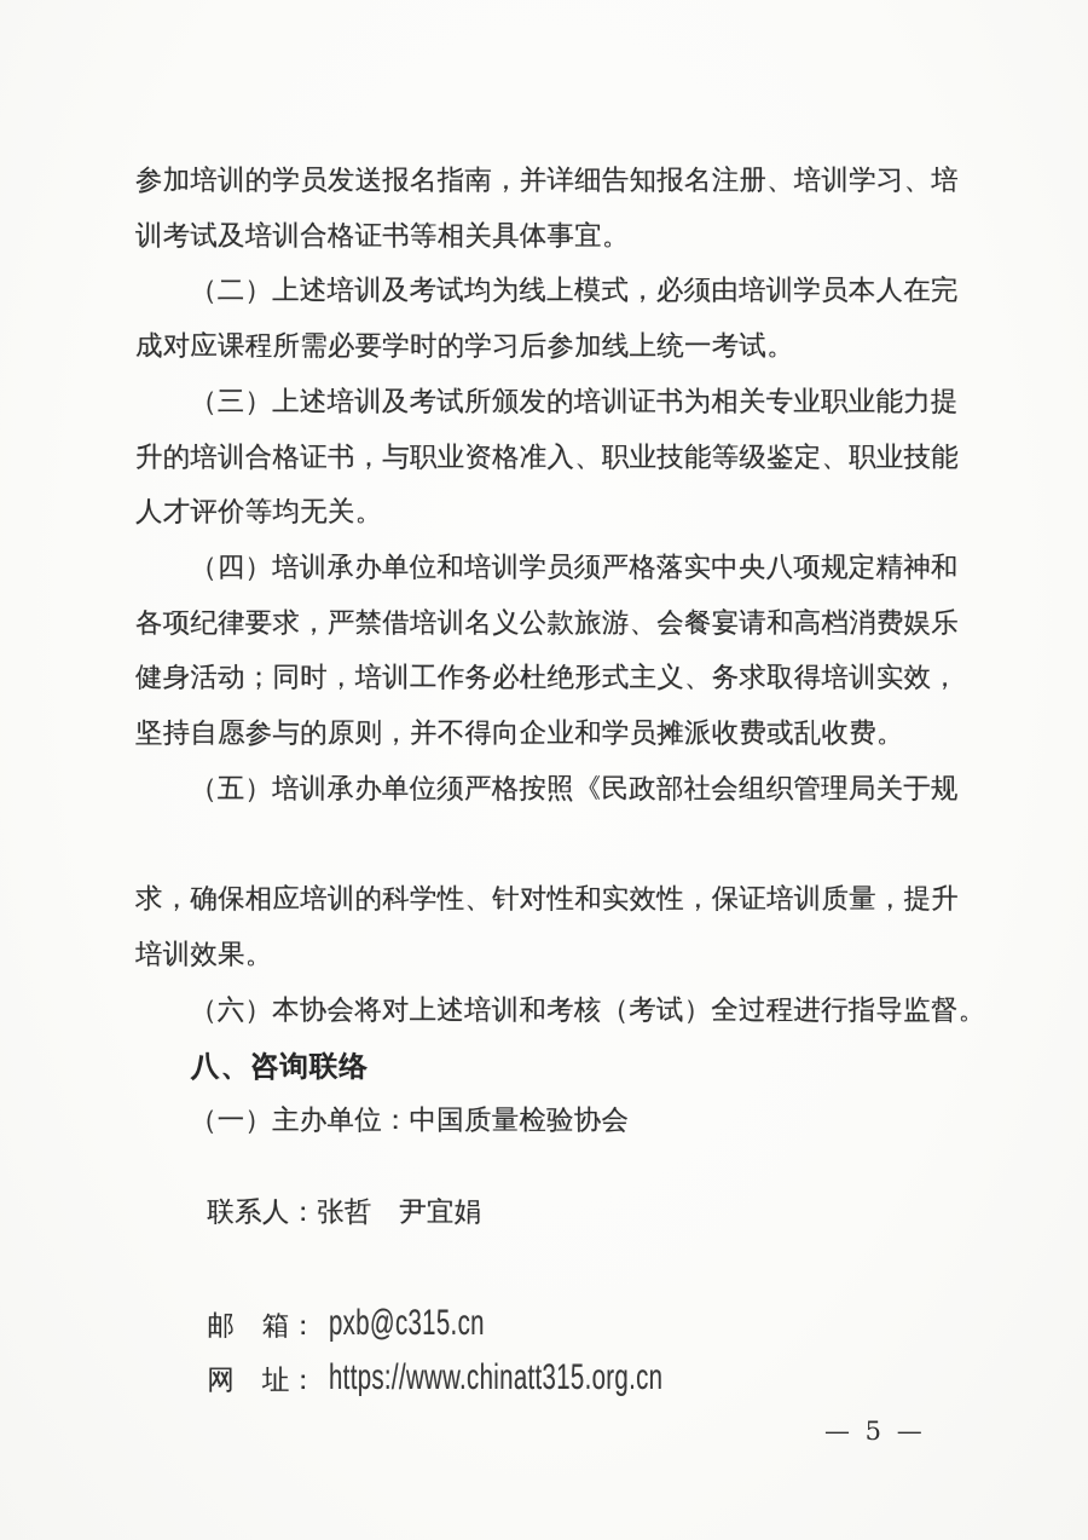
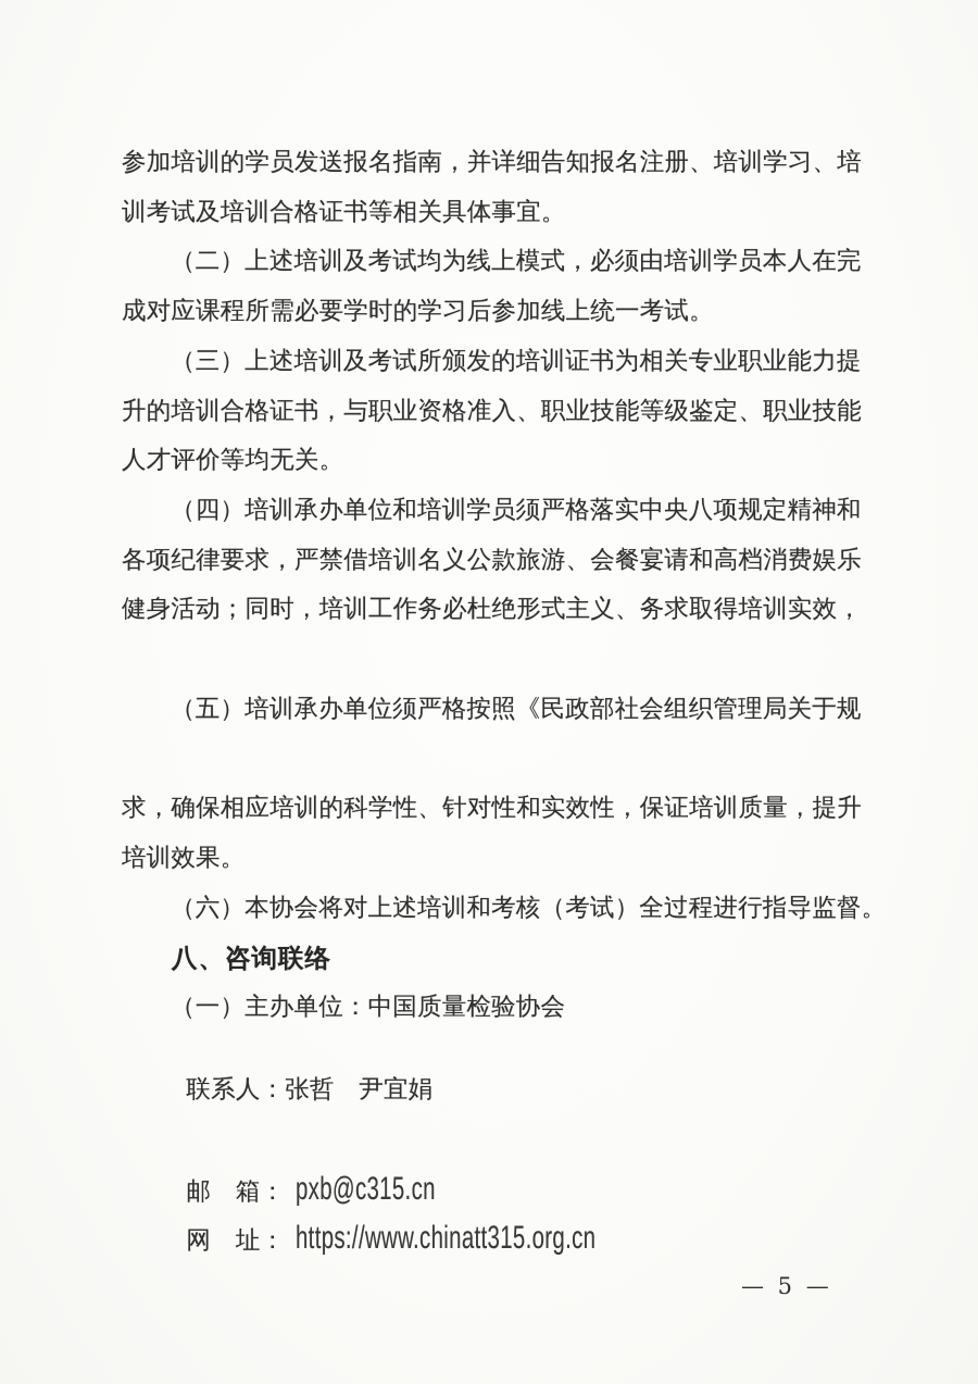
  参加培训的学员发送报名指南，并详细告知报名注册、培训学习、培
  训考试及培训合格证书等相关具体事宜。
  （二）上述培训及考试均为线上模式，必须由培训学员本人在完
  成对应课程所需必要学时的学习后参加线上统一考试。
  （三）上述培训及考试所颁发的培训证书为相关专业职业能力提
  升的培训合格证书，与职业资格准入、职业技能等级鉴定、职业技能
  人才评价等均无关。
  （四）培训承办单位和培训学员须严格落实中央八项规定精神和
  各项纪律要求，严禁借培训名义公款旅游、会餐宴请和高档消费娱乐
  健身活动；同时，培训工作务必杜绝形式主义、务求取得培训实效，
- 坚持自愿参与的原则，并不得向企业和学员摊派收费或乱收费。
  （五）培训承办单位须严格按照《民政部社会组织管理局关于规
  求，确保相应培训的科学性、针对性和实效性，保证培训质量，提升
  培训效果。
  （六）本协会将对上述培训和考核（考试）全过程进行指导监督。
  八、咨询联络
  （一）主办单位：中国质量检验协会
  联系人：张哲 尹宜娟
  邮 箱： pxb@c315.cn
  网 址： https://www.chinatt315.org.cn
  — 5 —
